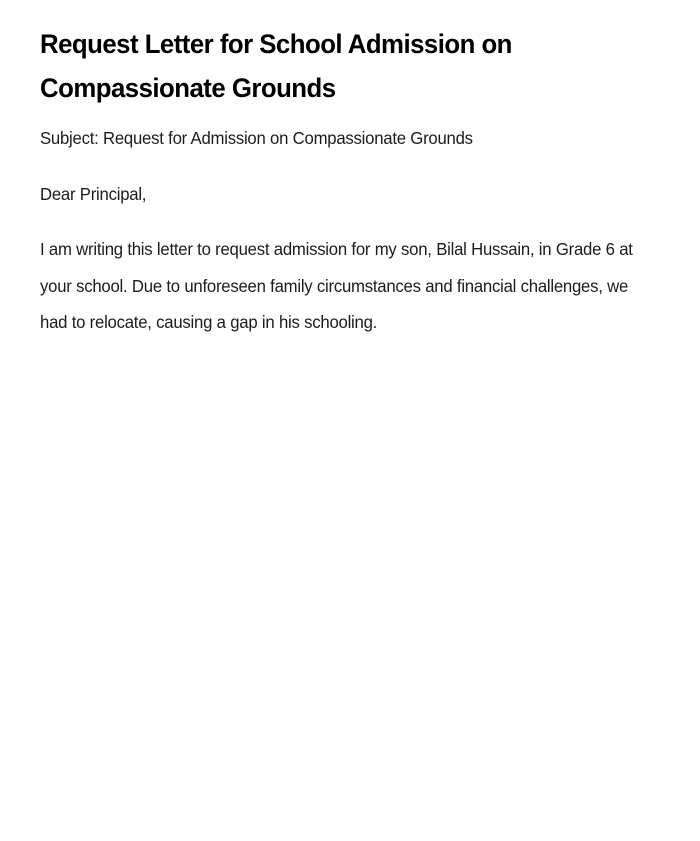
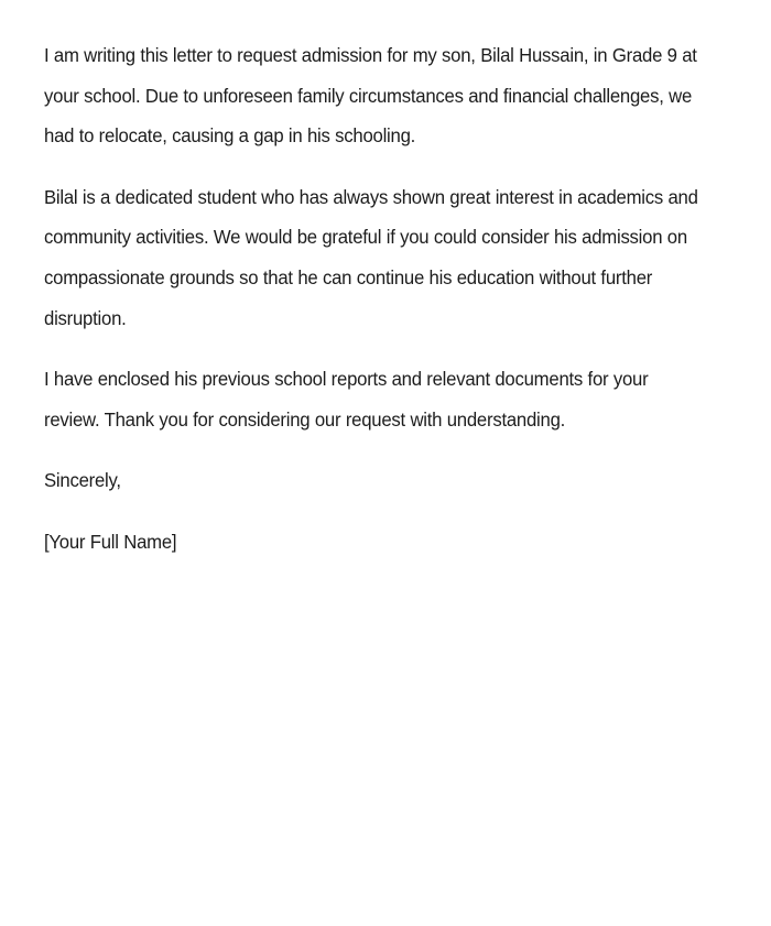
- Request Letter for School Admission on Compassionate Grounds
- Subject: Request for Admission on Compassionate Grounds
- Dear Principal,
- I am writing this letter to request admission for my son, Bilal Hussain, in Grade 6 at your school. Due to unforeseen family circumstances and financial challenges, we had to relocate, causing a gap in his schooling.
+ I am writing this letter to request admission for my son, Bilal Hussain, in Grade 9 at your school. Due to unforeseen family circumstances and financial challenges, we had to relocate, causing a gap in his schooling.
+ Bilal is a dedicated student who has always shown great interest in academics and community activities. We would be grateful if you could consider his admission on compassionate grounds so that he can continue his education without further disruption.
+ I have enclosed his previous school reports and relevant documents for your review. Thank you for considering our request with understanding.
+ Sincerely,
+ [Your Full Name]
